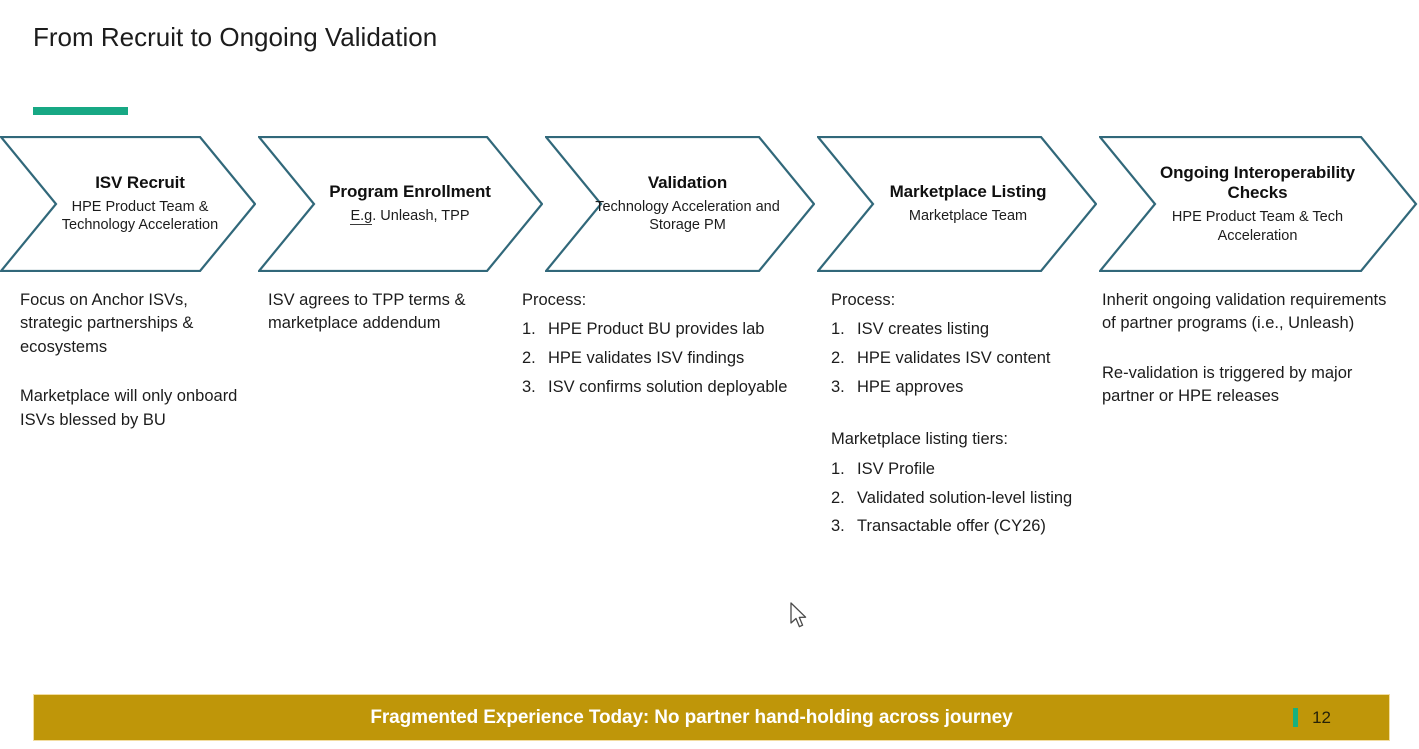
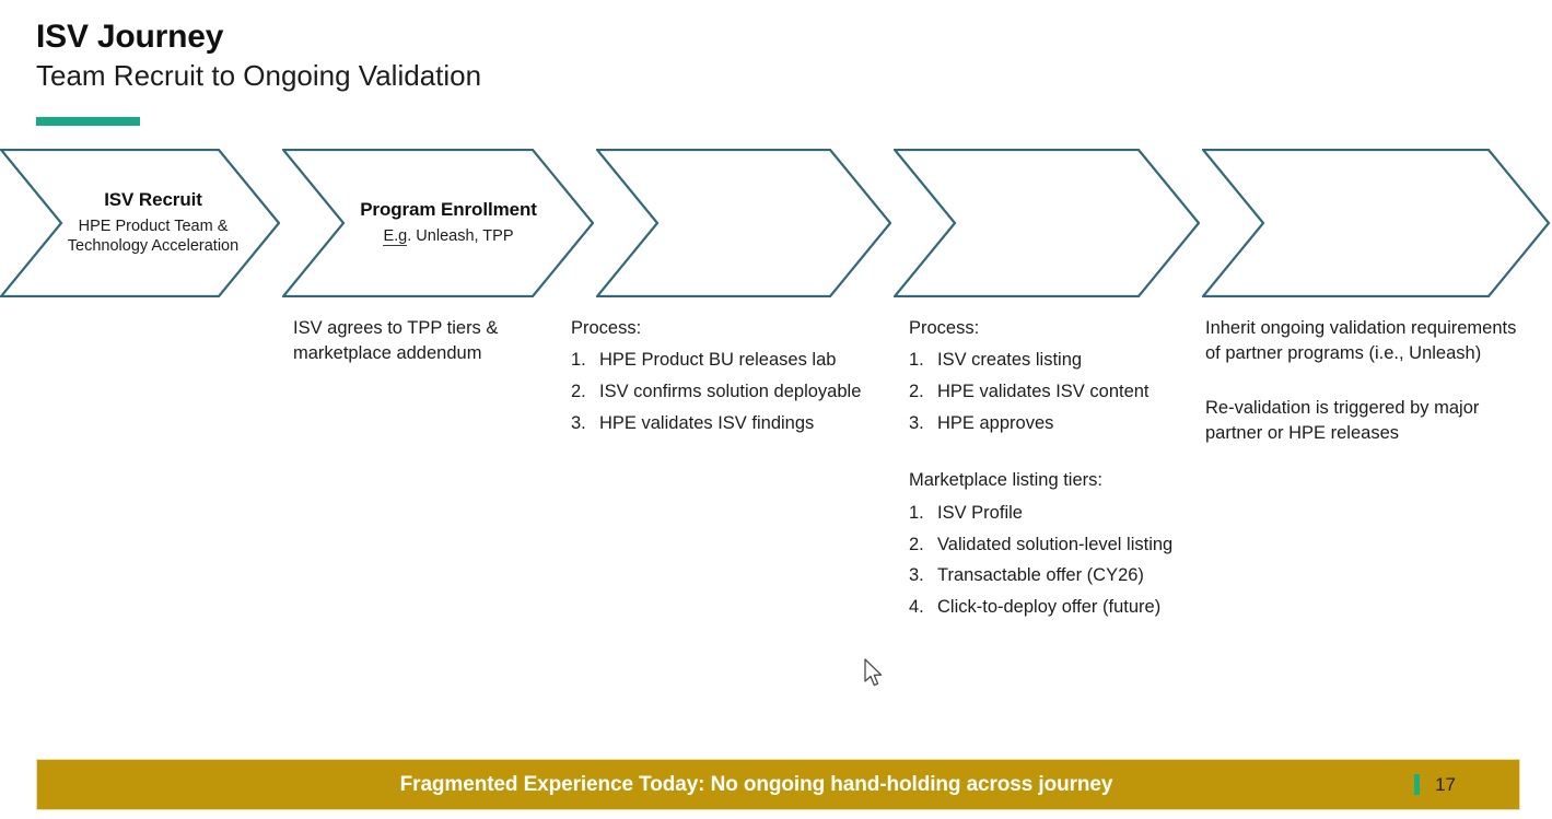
+ ISV Journey
- From Recruit to Ongoing Validation
+ Team Recruit to Ongoing Validation
  ISV Recruit
  HPE Product Team &
  Technology Acceleration
  Program Enrollment
  E.g. Unleash, TPP
- Validation
- Technology Acceleration and
- Storage PM
- Marketplace Listing
- Marketplace Team
- Ongoing Interoperability
- Checks
- HPE Product Team & Tech
- Acceleration
- Focus on Anchor ISVs, strategic partnerships & ecosystems
- Marketplace will only onboard ISVs blessed by BU
- ISV agrees to TPP terms & marketplace addendum
+ ISV agrees to TPP tiers & marketplace addendum
  Process:
  1.
- HPE Product BU provides lab
+ HPE Product BU releases lab
  2.
- HPE validates ISV findings
+ ISV confirms solution deployable
  3.
- ISV confirms solution deployable
+ HPE validates ISV findings
  Process:
  1.
  ISV creates listing
  2.
  HPE validates ISV content
  3.
  HPE approves
  Marketplace listing tiers:
  1.
  ISV Profile
  2.
  Validated solution-level listing
  3.
  Transactable offer (CY26)
+ 4.
+ Click-to-deploy offer (future)
  Inherit ongoing validation requirements of partner programs (i.e., Unleash)
  Re-validation is triggered by major partner or HPE releases
- Fragmented Experience Today: No partner hand-holding across journey
+ Fragmented Experience Today: No ongoing hand-holding across journey
- 12
+ 17
